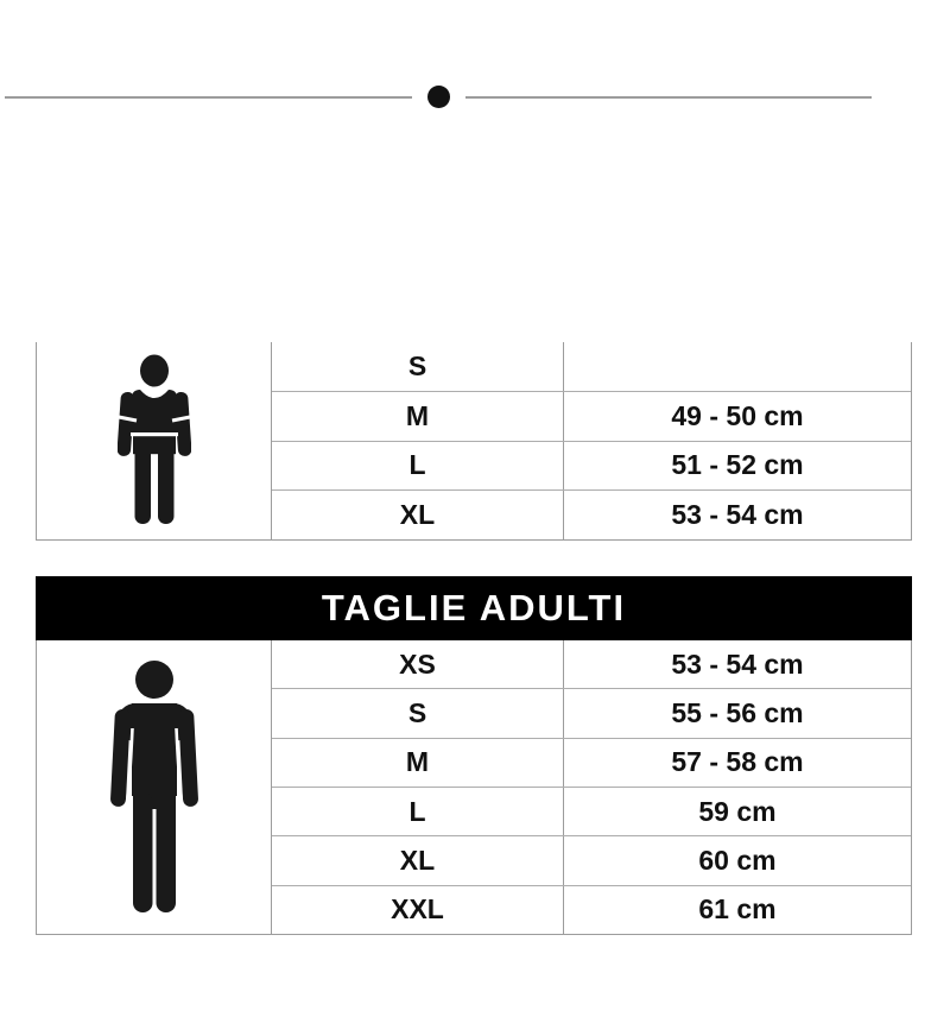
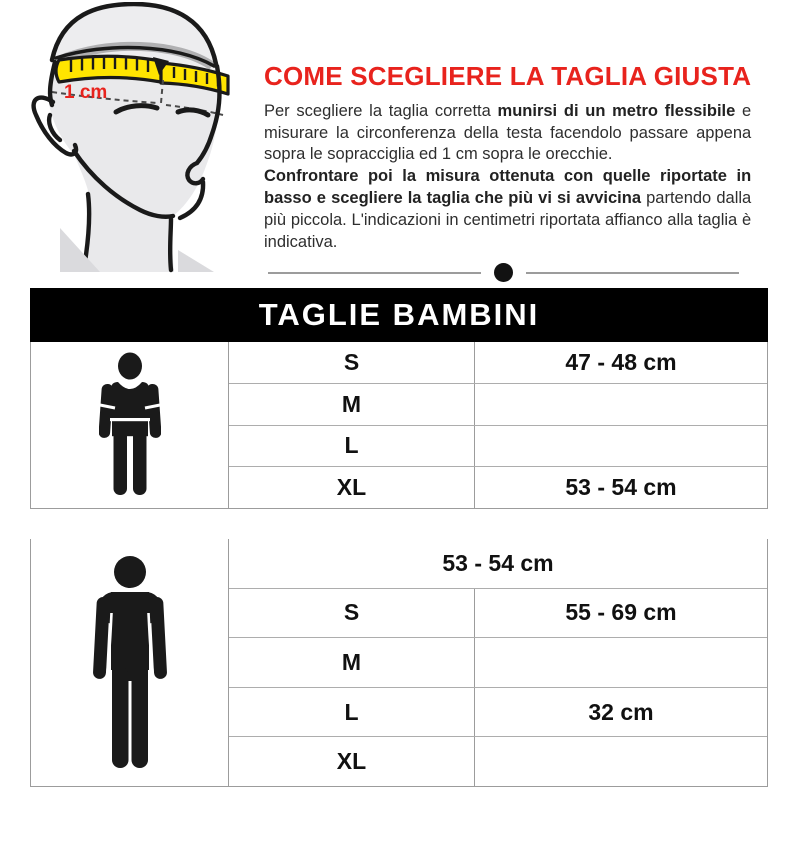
+ 1 cm
+ COME SCEGLIERE LA TAGLIA GIUSTA
+ Per scegliere la taglia corretta munirsi di un metro flessibile e misurare la circonferenza della testa facendolo passare appena sopra le sopracciglia ed 1 cm sopra le orecchie.
+ Confrontare poi la misura ottenuta con quelle riportate in basso e scegliere la taglia che più vi si avvicina partendo dalla più piccola. L'indicazioni in centimetri riportata affianco alla taglia è indicativa.
+ TAGLIE BAMBINI
  S
+ 47 - 48 cm
  M
- 49 - 50 cm
  L
- 51 - 52 cm
  XL
  53 - 54 cm
- TAGLIE ADULTI
- XS
  53 - 54 cm
  S
- 55 - 56 cm
+ 55 - 69 cm
  M
- 57 - 58 cm
  L
- 59 cm
+ 32 cm
  XL
- 60 cm
- XXL
- 61 cm
